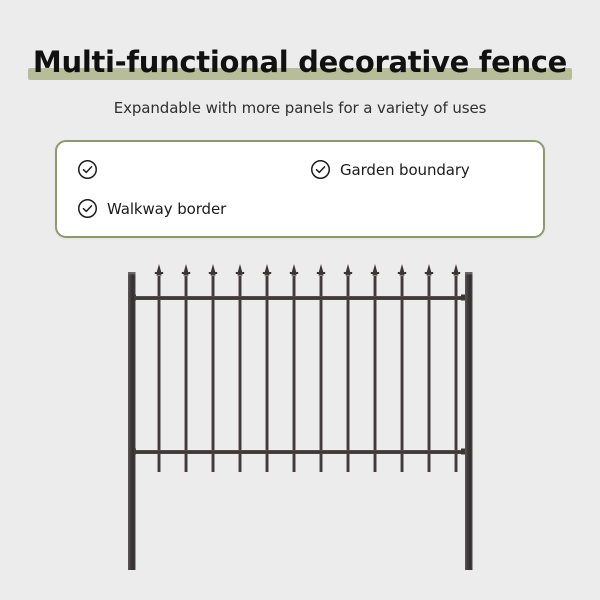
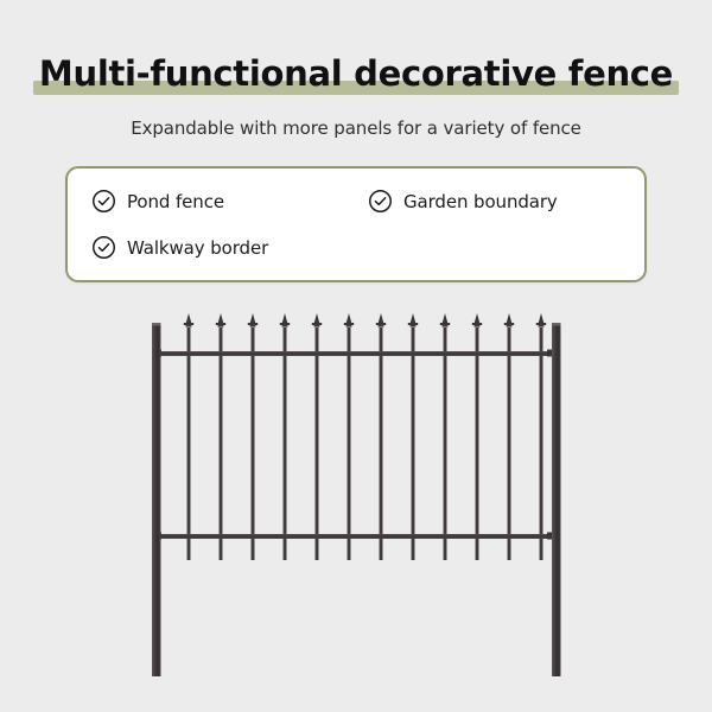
  Multi-functional decorative fence
- Expandable with more panels for a variety of uses
+ Expandable with more panels for a variety of fence
+ Pond fence
  Garden boundary
  Walkway border
